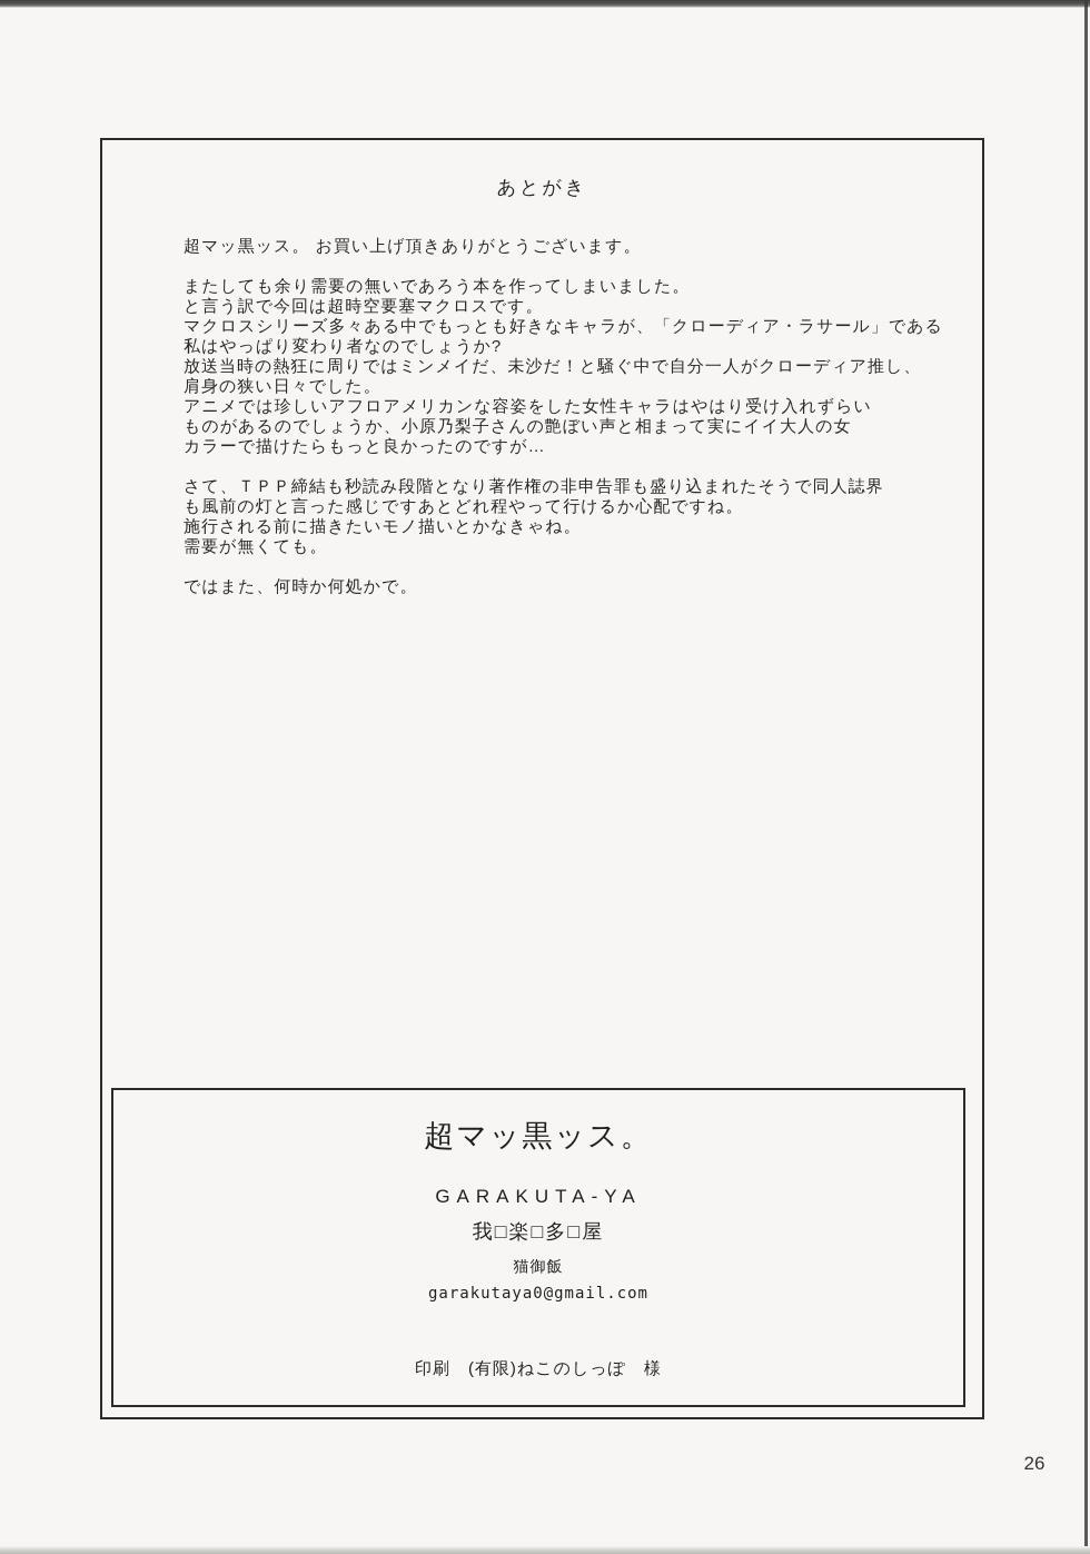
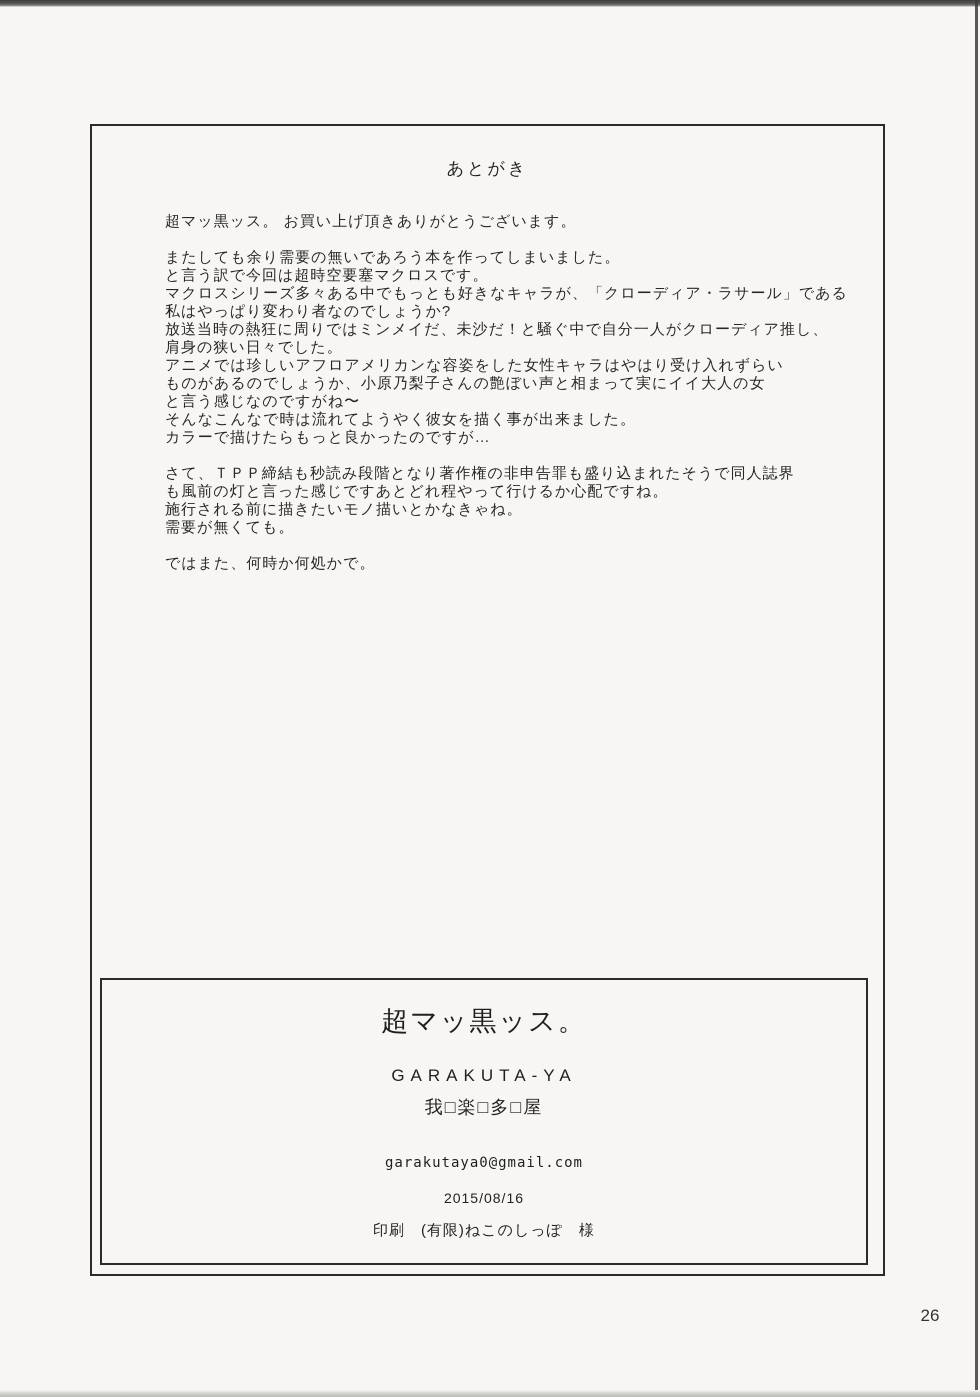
  あとがき
  超マッ黒ッス。 お買い上げ頂きありがとうございます。
  またしても余り需要の無いであろう本を作ってしまいました。
  と言う訳で今回は超時空要塞マクロスです。
  マクロスシリーズ多々ある中でもっとも好きなキャラが、「クローディア・ラサール」である
  私はやっぱり変わり者なのでしょうか?
  放送当時の熱狂に周りではミンメイだ、未沙だ！と騒ぐ中で自分一人がクローディア推し、
  肩身の狭い日々でした。
  アニメでは珍しいアフロアメリカンな容姿をした女性キャラはやはり受け入れずらい
  ものがあるのでしょうか、小原乃梨子さんの艶ぼい声と相まって実にイイ大人の女
+ と言う感じなのですがね〜
+ そんなこんなで時は流れてようやく彼女を描く事が出来ました。
  カラーで描けたらもっと良かったのですが…
  さて、ＴＰＰ締結も秒読み段階となり著作権の非申告罪も盛り込まれたそうで同人誌界
  も風前の灯と言った感じですあとどれ程やって行けるか心配ですね。
  施行される前に描きたいモノ描いとかなきゃね。
  需要が無くても。
  ではまた、何時か何処かで。
  超マッ黒ッス。
  GARAKUTA-YA
  我□楽□多□屋
- 猫御飯
  garakutaya0@gmail.com
+ 2015/08/16
  印刷 (有限)ねこのしっぽ 様
  26
